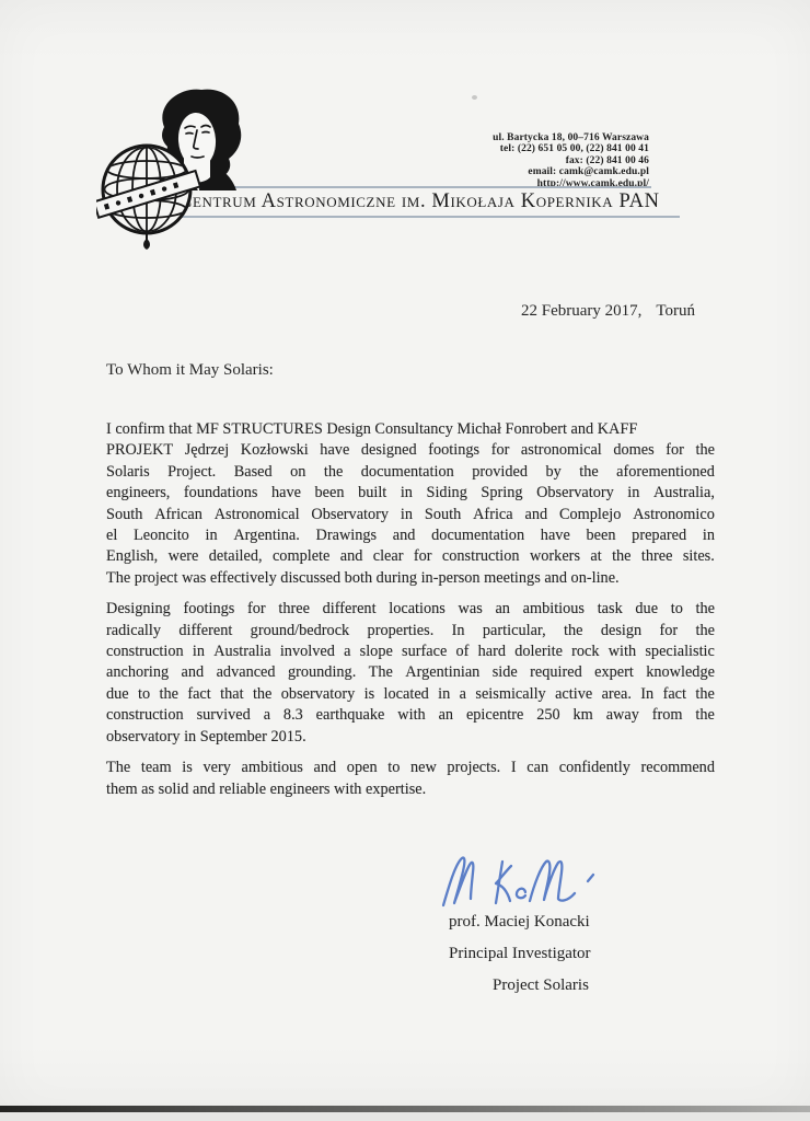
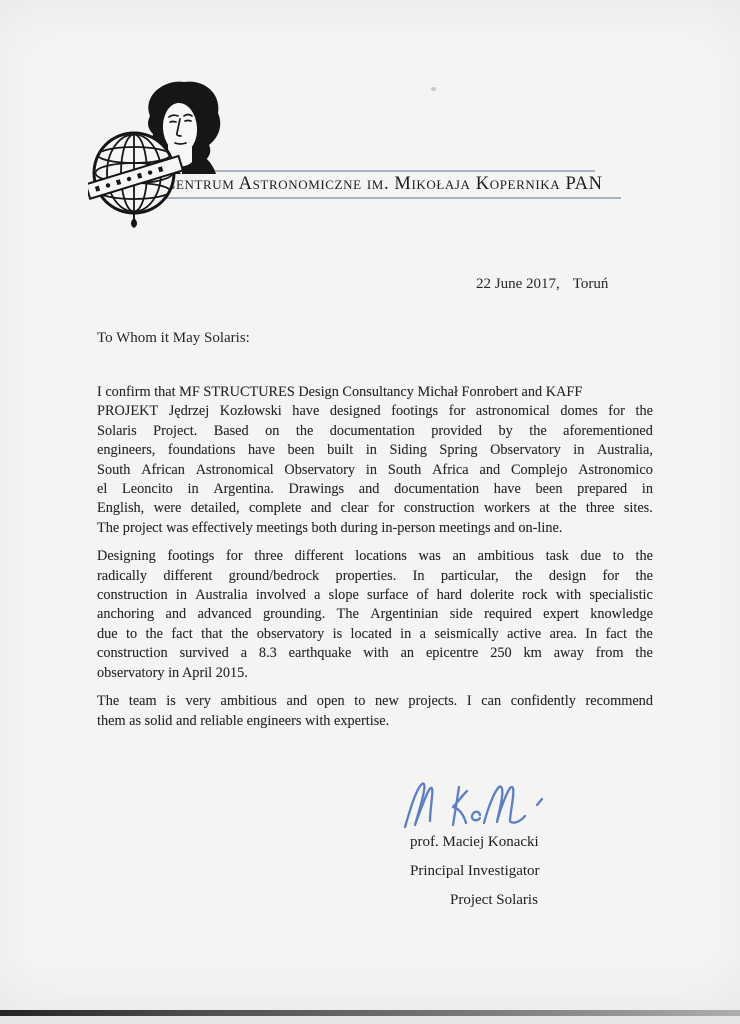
- ul. Bartycka 18, 00–716 Warszawa
- tel: (22) 651 05 00, (22) 841 00 41
- fax: (22) 841 00 46
- email: camk@camk.edu.pl
- http://www.camk.edu.pl/
  entrum Astronomiczne im. Mikołaja Kopernika PAN
- 22 February 2017, Toruń
+ 22 June 2017, Toruń
  To Whom it May Solaris:
  I confirm that MF STRUCTURES Design Consultancy Michał Fonrobert and KAFF
  PROJEKT
  Jędrzej
  Kozłowski
  have
  designed
  footings
  for
  astronomical
  domes
  for
  the
  Solaris
  Project.
  Based
  on
  the
  documentation
  provided
  by
  the
  aforementioned
  engineers,
  foundations
  have
  been
  built
  in
  Siding
  Spring
  Observatory
  in
  Australia,
  South
  African
  Astronomical
  Observatory
  in
  South
  Africa
  and
  Complejo
  Astronomico
  el
  Leoncito
  in
  Argentina.
  Drawings
  and
  documentation
  have
  been
  prepared
  in
  English,
  were
  detailed,
  complete
  and
  clear
  for
  construction
  workers
  at
  the
  three
  sites.
- The project was effectively discussed both during in-person meetings and on-line.
+ The project was effectively meetings both during in-person meetings and on-line.
  Designing
  footings
  for
  three
  different
  locations
  was
  an
  ambitious
  task
  due
  to
  the
  radically
  different
  ground/bedrock
  properties.
  In
  particular,
  the
  design
  for
  the
  construction
  in
  Australia
  involved
  a
  slope
  surface
  of
  hard
  dolerite
  rock
  with
  specialistic
  anchoring
  and
  advanced
  grounding.
  The
  Argentinian
  side
  required
  expert
  knowledge
  due
  to
  the
  fact
  that
  the
  observatory
  is
  located
  in
  a
  seismically
  active
  area.
  In
  fact
  the
  construction
  survived
  a
  8.3
  earthquake
  with
  an
  epicentre
  250
  km
  away
  from
  the
- observatory in September 2015.
+ observatory in April 2015.
  The
  team
  is
  very
  ambitious
  and
  open
  to
  new
  projects.
  I
  can
  confidently
  recommend
  them as solid and reliable engineers with expertise.
  prof. Maciej Konacki
  Principal Investigator
  Project Solaris
